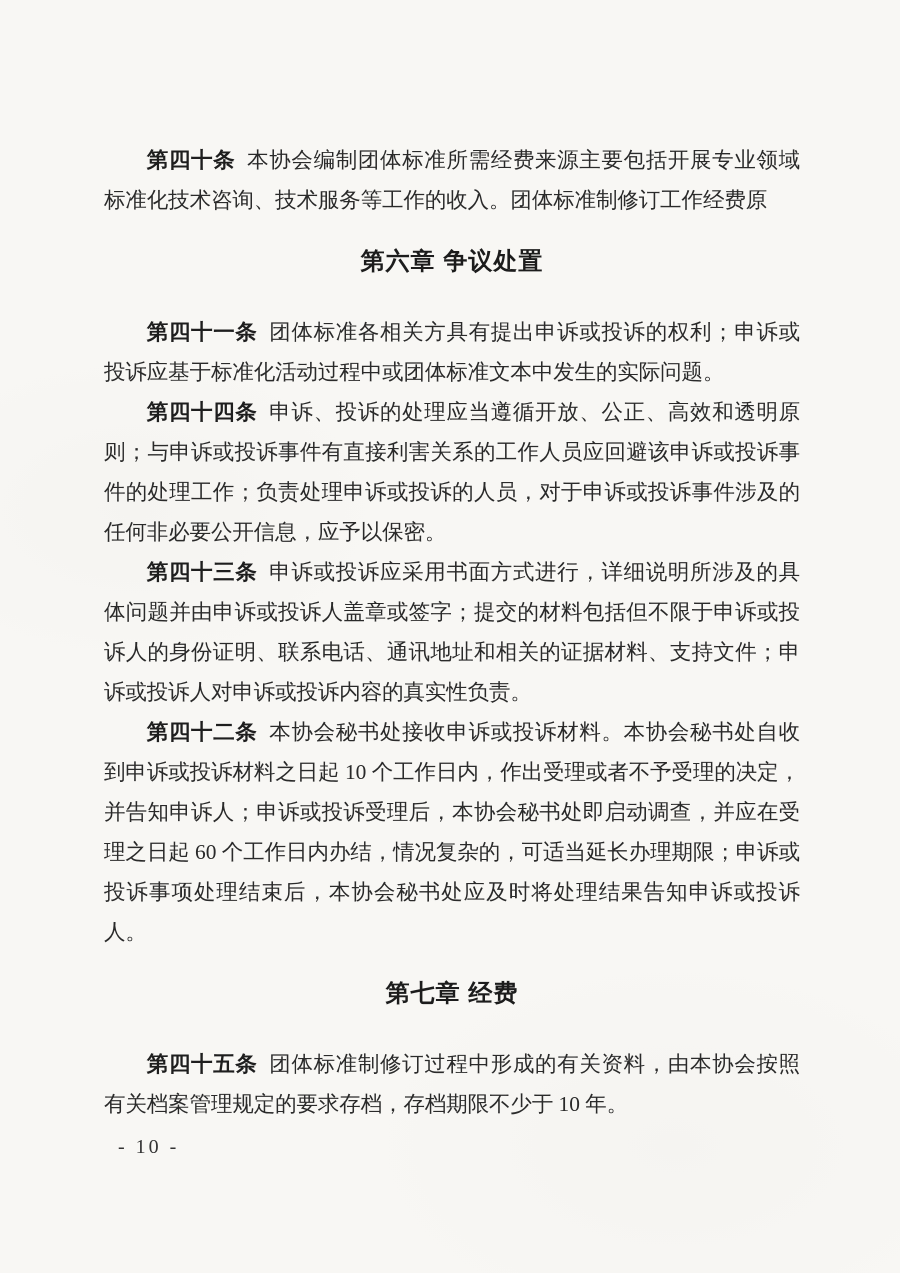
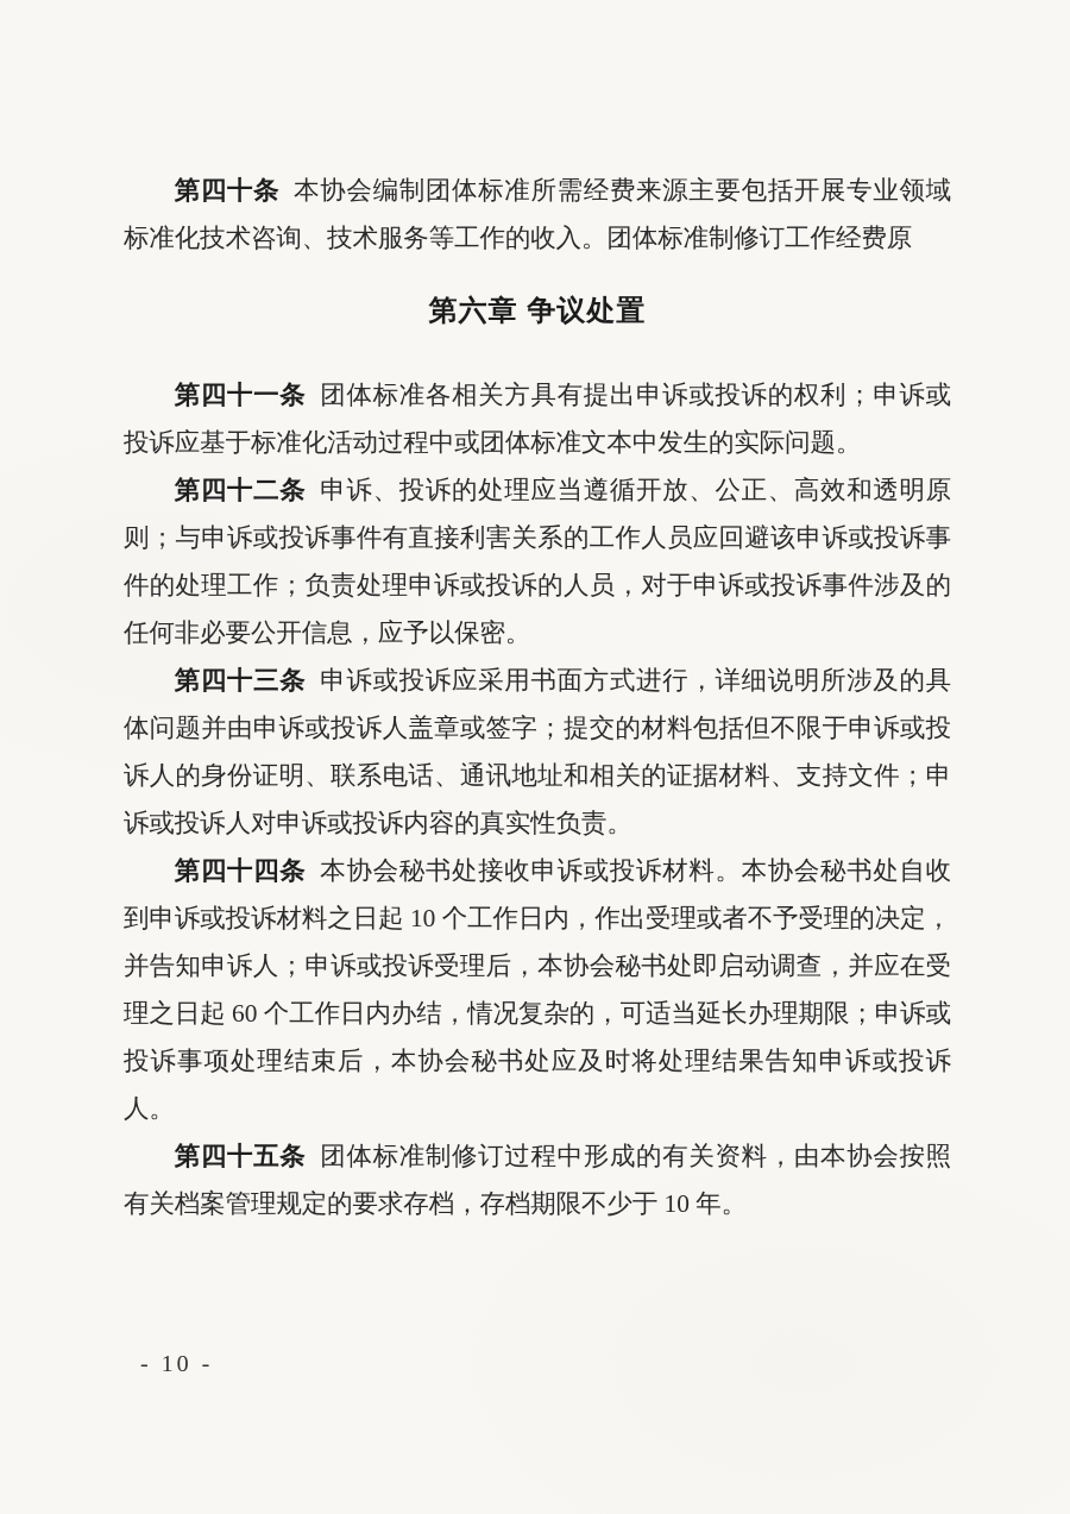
  第四十条 本协会编制团体标准所需经费来源主要包括开展专业领域标准化技术咨询、技术服务等工作的收入。团体标准制修订工作经费原
  第六章 争议处置
  第四十一条 团体标准各相关方具有提出申诉或投诉的权利；申诉或投诉应基于标准化活动过程中或团体标准文本中发生的实际问题。
- 第四十四条 申诉、投诉的处理应当遵循开放、公正、高效和透明原则；与申诉或投诉事件有直接利害关系的工作人员应回避该申诉或投诉事件的处理工作；负责处理申诉或投诉的人员，对于申诉或投诉事件涉及的任何非必要公开信息，应予以保密。
+ 第四十二条 申诉、投诉的处理应当遵循开放、公正、高效和透明原则；与申诉或投诉事件有直接利害关系的工作人员应回避该申诉或投诉事件的处理工作；负责处理申诉或投诉的人员，对于申诉或投诉事件涉及的任何非必要公开信息，应予以保密。
  第四十三条 申诉或投诉应采用书面方式进行，详细说明所涉及的具体问题并由申诉或投诉人盖章或签字；提交的材料包括但不限于申诉或投诉人的身份证明、联系电话、通讯地址和相关的证据材料、支持文件；申诉或投诉人对申诉或投诉内容的真实性负责。
- 第四十二条 本协会秘书处接收申诉或投诉材料。本协会秘书处自收到申诉或投诉材料之日起 10 个工作日内，作出受理或者不予受理的决定，并告知申诉人；申诉或投诉受理后，本协会秘书处即启动调查，并应在受理之日起 60 个工作日内办结，情况复杂的，可适当延长办理期限；申诉或投诉事项处理结束后，本协会秘书处应及时将处理结果告知申诉或投诉人。
+ 第四十四条 本协会秘书处接收申诉或投诉材料。本协会秘书处自收到申诉或投诉材料之日起 10 个工作日内，作出受理或者不予受理的决定，并告知申诉人；申诉或投诉受理后，本协会秘书处即启动调查，并应在受理之日起 60 个工作日内办结，情况复杂的，可适当延长办理期限；申诉或投诉事项处理结束后，本协会秘书处应及时将处理结果告知申诉或投诉人。
- 第七章 经费
  第四十五条 团体标准制修订过程中形成的有关资料，由本协会按照有关档案管理规定的要求存档，存档期限不少于 10 年。
  - 10 -
